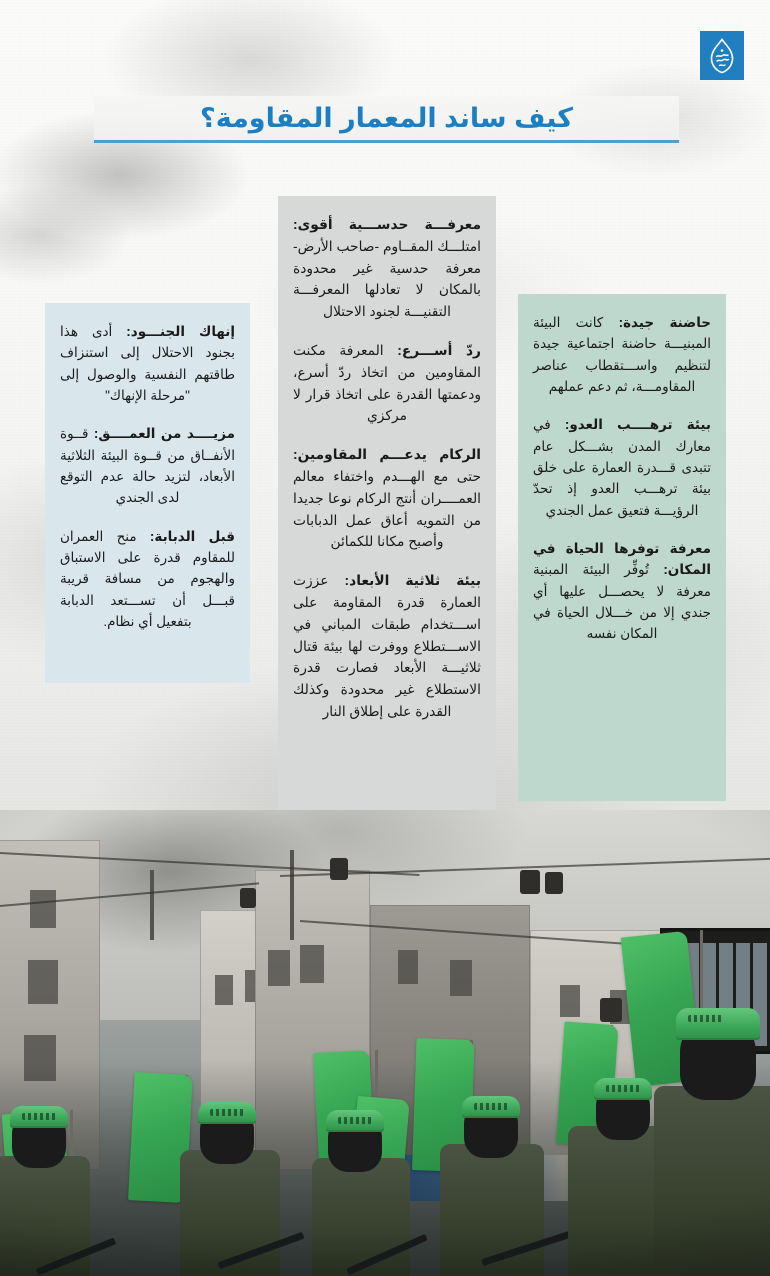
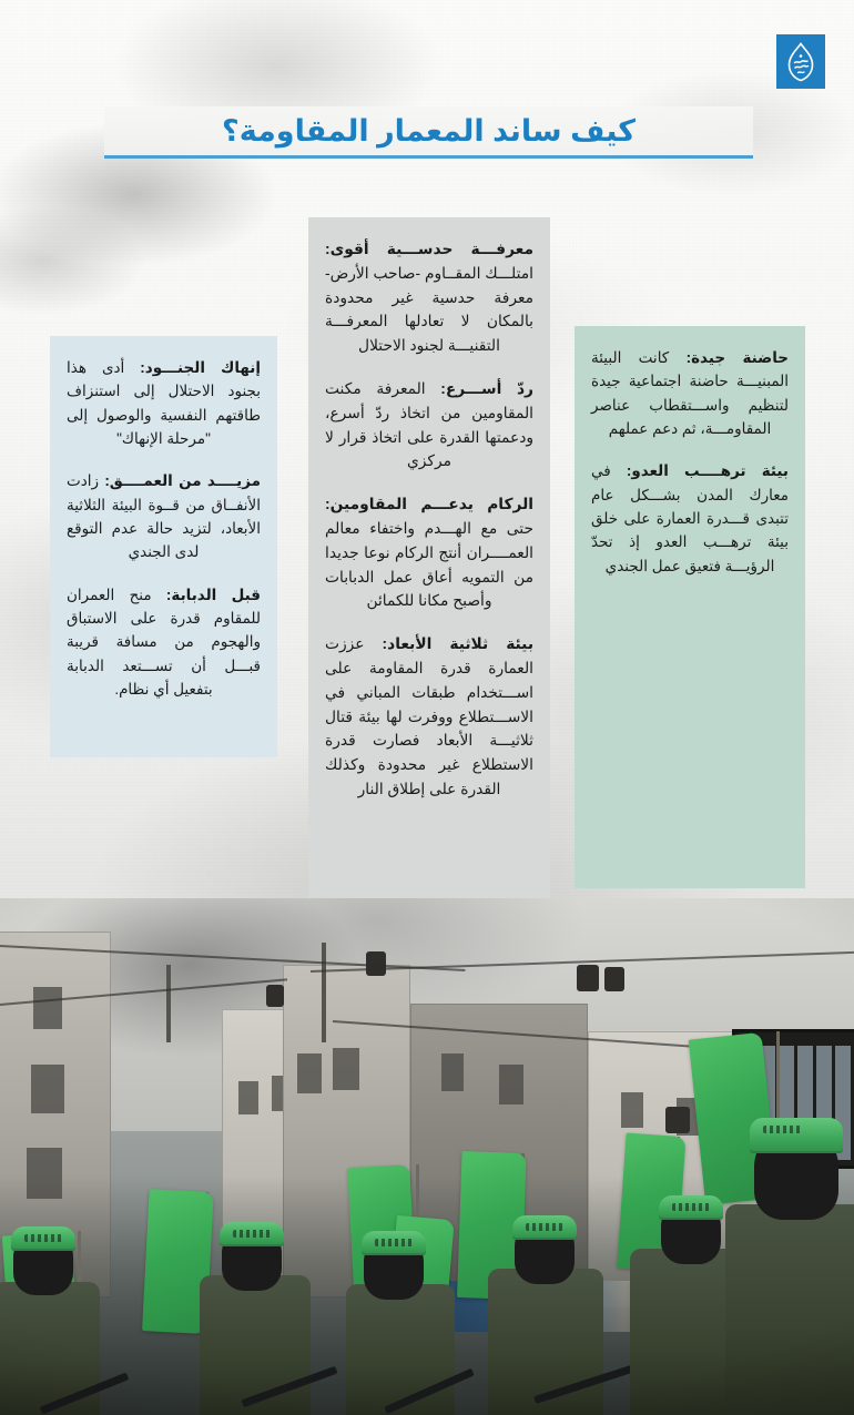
  كيف ساند المعمار المقاومة؟
  إنهاك الجنـــود: أدى هذا بجنود الاحتلال إلى استنزاف طاقتهم النفسية والوصول إلى "مرحلة الإنهاك"
- مزيــــد من العمــــق: قــوة الأنفــاق من قــوة البيئة الثلاثية الأبعاد، لتزيد حالة عدم التوقع لدى الجندي
+ مزيــــد من العمــــق: زادت الأنفــاق من قــوة البيئة الثلاثية الأبعاد، لتزيد حالة عدم التوقع لدى الجندي
  قبل الدبابة: منح العمران للمقاوم قدرة على الاستباق والهجوم من مسافة قريبة قبـــل أن تســـتعد الدبابة بتفعيل أي نظام.
  معرفـــة حدســـية أقوى: امتلـــك المقــاوم -صاحب الأرض- معرفة حدسية غير محدودة بالمكان لا تعادلها المعرفـــة التقنيـــة لجنود الاحتلال
  ردّ أســـرع: المعرفة مكنت المقاومين من اتخاذ ردّ أسرع، ودعمتها القدرة على اتخاذ قرار لا مركزي
  الركام يدعـــم المقاومين: حتى مع الهـــدم واختفاء معالم العمــــران أنتج الركام نوعا جديدا من التمويه أعاق عمل الدبابات وأصبح مكانا للكمائن
  بيئة ثلاثية الأبعاد: عززت العمارة قدرة المقاومة على اســـتخدام طبقات المباني في الاســـتطلاع ووفرت لها بيئة قتال ثلاثيـــة الأبعاد فصارت قدرة الاستطلاع غير محدودة وكذلك القدرة على إطلاق النار
  حاضنة جيدة: كانت البيئة المبنيـــة حاضنة اجتماعية جيدة لتنظيم واســـتقطاب عناصر المقاومـــة، ثم دعم عملهم
  بيئة ترهــــب العدو: في معارك المدن بشـــكل عام تتبدى قـــدرة العمارة على خلق بيئة ترهـــب العدو إذ تحدّ الرؤيـــة فتعيق عمل الجندي
- معرفة توفرها الحياة في المكان: تُوفِّر البيئة المبنية معرفة لا يحصـــل عليها أي جندي إلا من خـــلال الحياة في المكان نفسه
